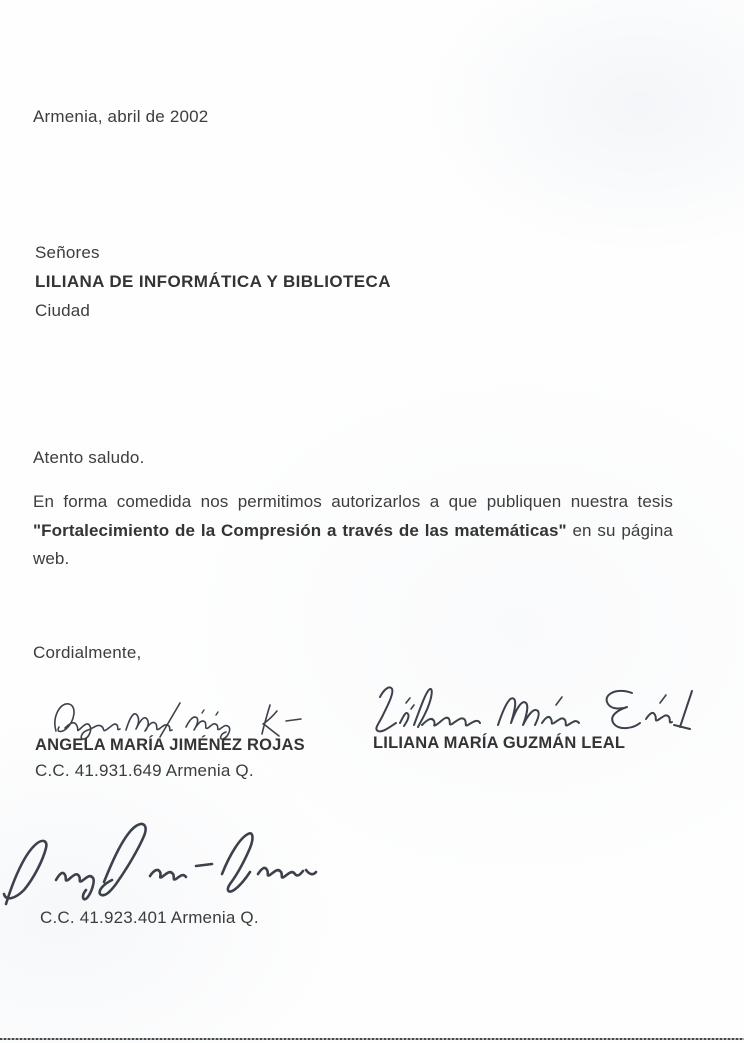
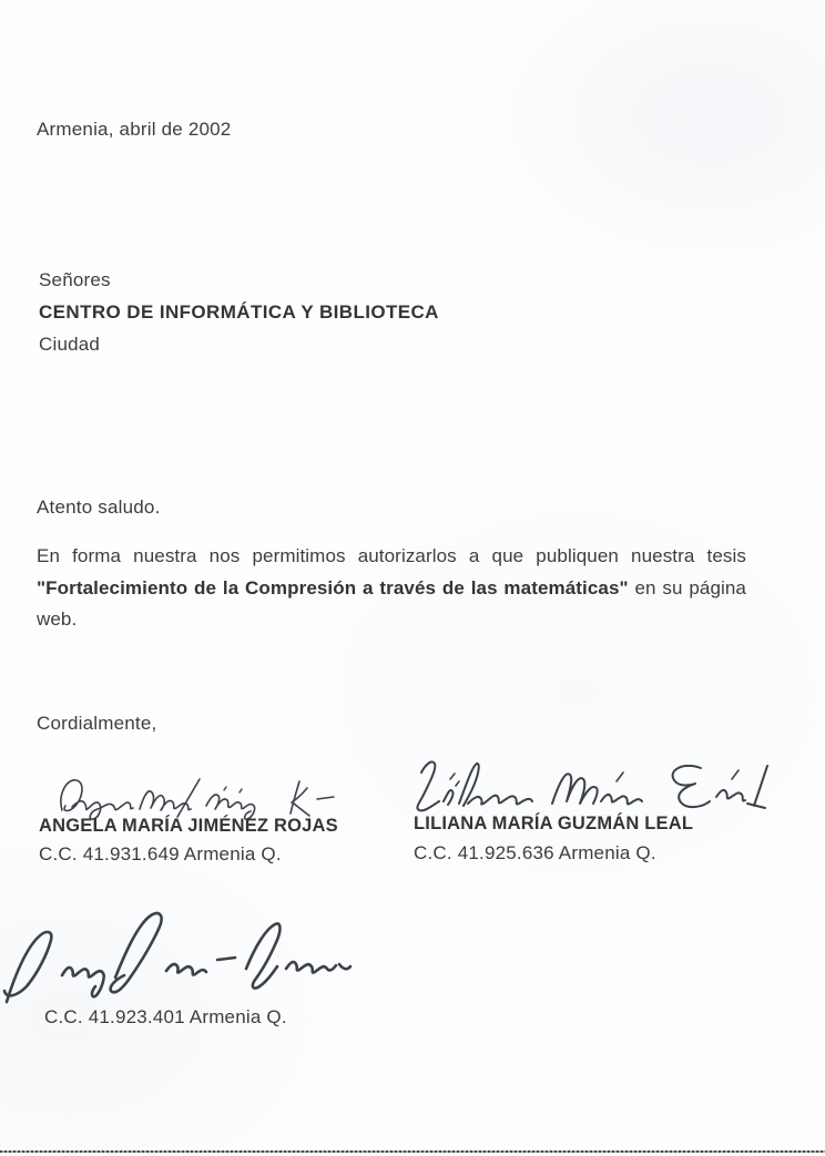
  Armenia, abril de 2002
  Señores
- LILIANA DE INFORMÁTICA Y BIBLIOTECA
+ CENTRO DE INFORMÁTICA Y BIBLIOTECA
  Ciudad
  Atento saludo.
- En forma comedida nos permitimos autorizarlos a que publiquen nuestra tesis "Fortalecimiento de la Compresión a través de las matemáticas" en su página web.
+ En forma nuestra nos permitimos autorizarlos a que publiquen nuestra tesis "Fortalecimiento de la Compresión a través de las matemáticas" en su página web.
  Cordialmente,
  ANGELA MARÍA JIMÉNEZ ROJAS
  C.C. 41.931.649 Armenia Q.
  LILIANA MARÍA GUZMÁN LEAL
+ C.C. 41.925.636 Armenia Q.
  C.C. 41.923.401 Armenia Q.
